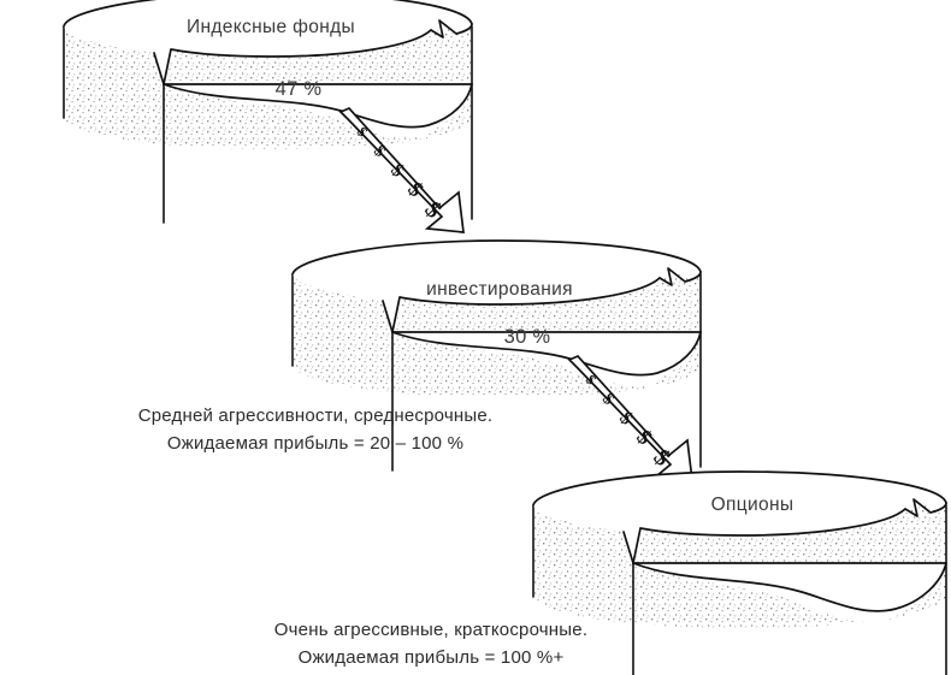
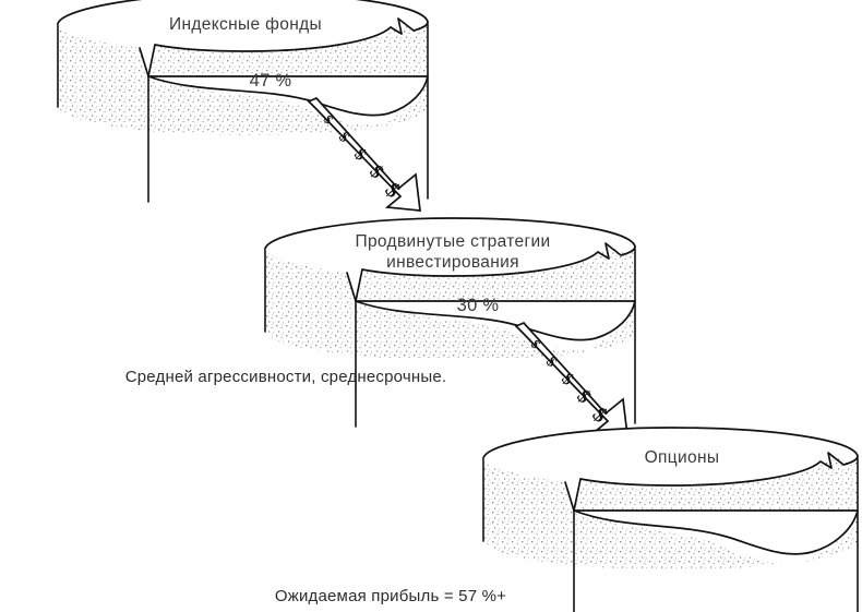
  Индексные фонды
  47 %
+ Продвинутые стратегии
  инвестирования
  30 %
  Опционы
  Средней агрессивности, среднесрочные.
- Ожидаемая прибыль = 20 – 100 %
- Очень агрессивные, краткосрочные.
- Ожидаемая прибыль = 100 %+
+ Ожидаемая прибыль = 57 %+
